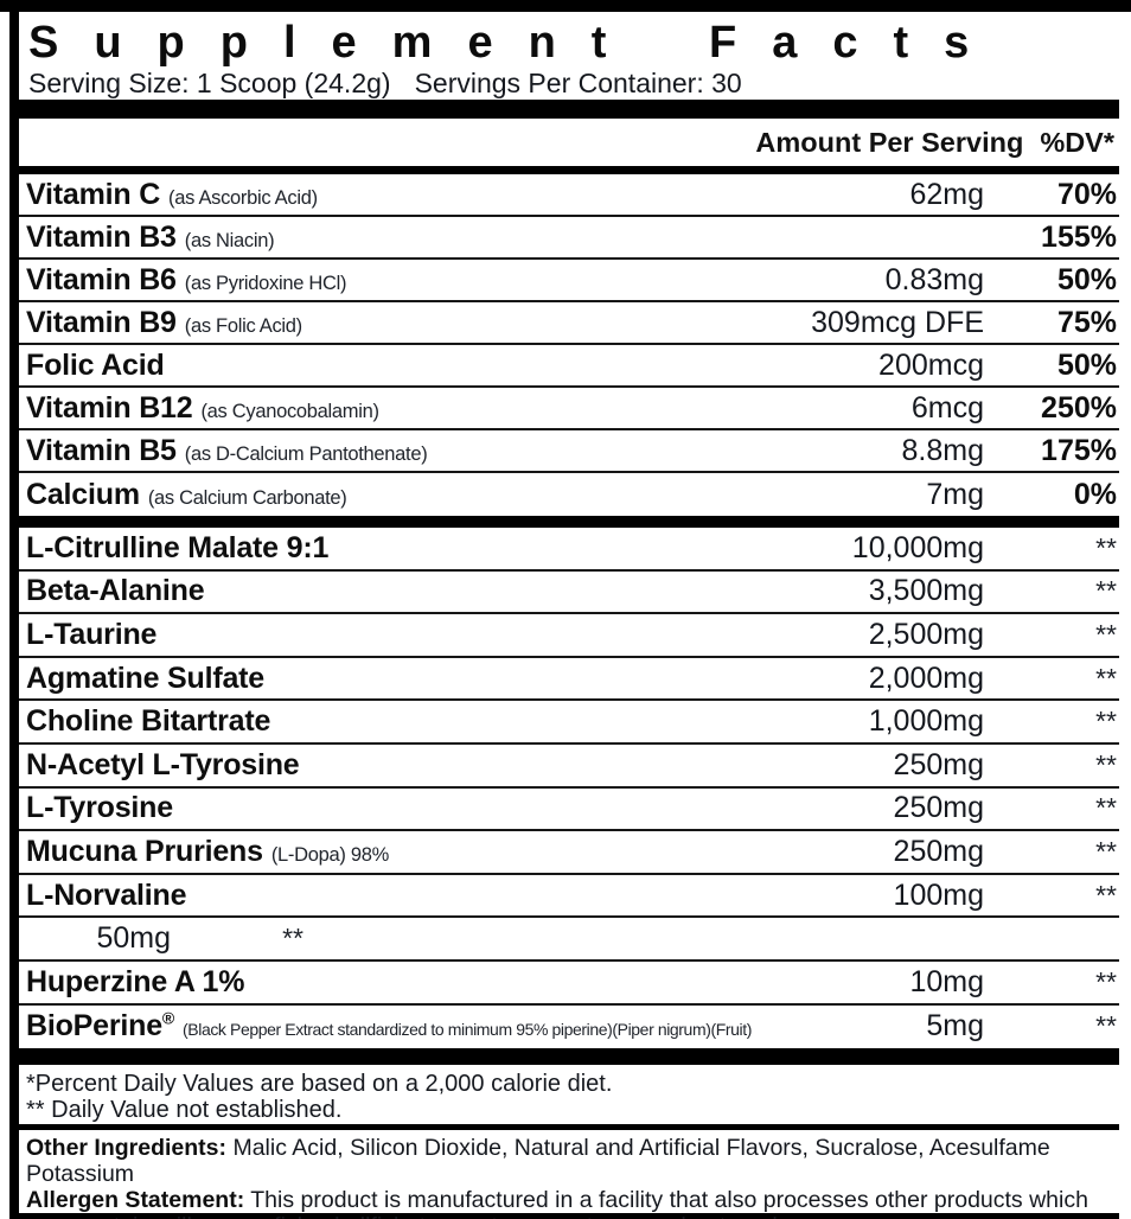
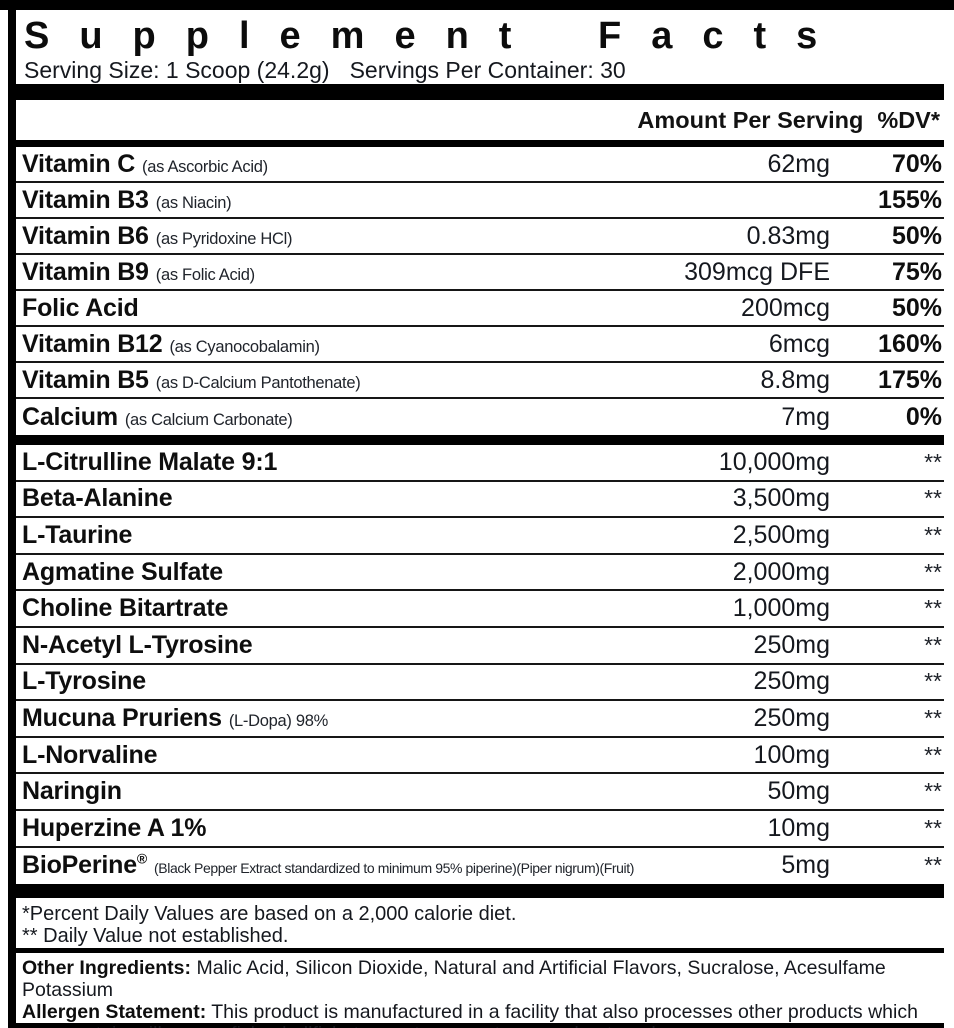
  Supplement Facts
  Serving Size: 1 Scoop (24.2g)
  Servings Per Container: 30
  Amount Per Serving
  %DV*
  Vitamin C (as Ascorbic Acid)
  62mg
  70%
  Vitamin B3 (as Niacin)
  155%
  Vitamin B6 (as Pyridoxine HCl)
  0.83mg
  50%
  Vitamin B9 (as Folic Acid)
  309mcg DFE
  75%
  Folic Acid
  200mcg
  50%
  Vitamin B12 (as Cyanocobalamin)
  6mcg
- 250%
+ 160%
  Vitamin B5 (as D-Calcium Pantothenate)
  8.8mg
  175%
  Calcium (as Calcium Carbonate)
  7mg
  0%
  L-Citrulline Malate 9:1
  10,000mg
  **
  Beta-Alanine
  3,500mg
  **
  L-Taurine
  2,500mg
  **
  Agmatine Sulfate
  2,000mg
  **
  Choline Bitartrate
  1,000mg
  **
  N-Acetyl L-Tyrosine
  250mg
  **
  L-Tyrosine
  250mg
  **
  Mucuna Pruriens (L-Dopa) 98%
  250mg
  **
  L-Norvaline
  100mg
  **
+ Naringin
  50mg
  **
  Huperzine A 1%
  10mg
  **
  BioPerine®(Black Pepper Extract standardized to minimum 95% piperine)(Piper nigrum)(Fruit)
  5mg
  **
  *Percent Daily Values are based on a 2,000 calorie diet.
  ** Daily Value not established.
  Other Ingredients: Malic Acid, Silicon Dioxide, Natural and Artificial Flavors, Sucralose, Acesulfame Potassium
